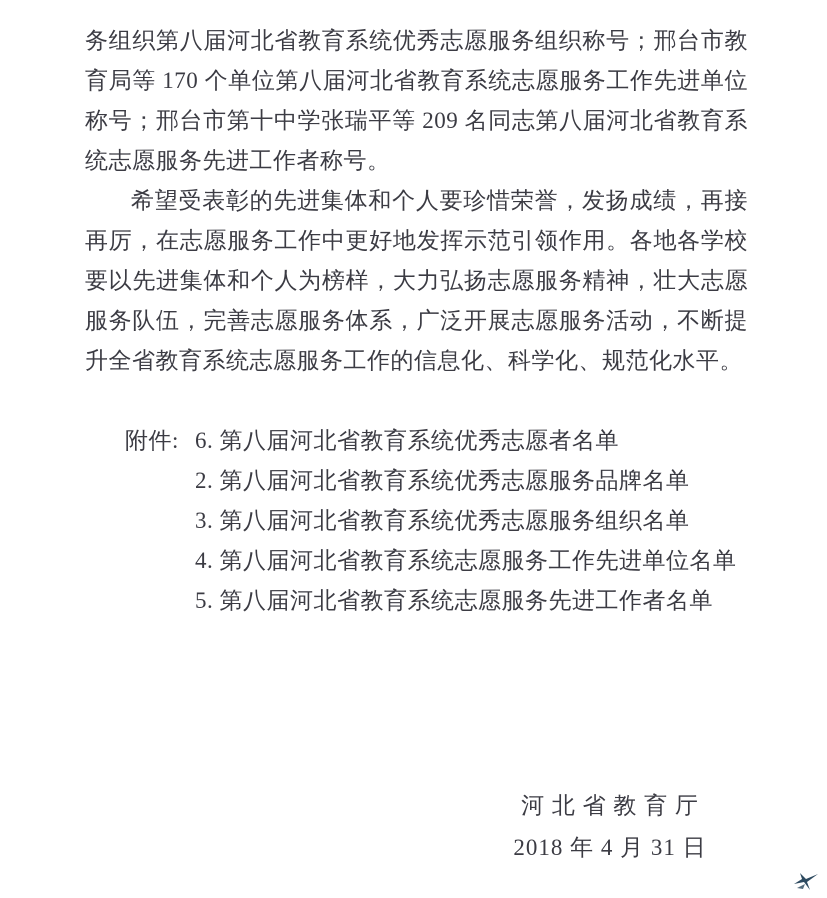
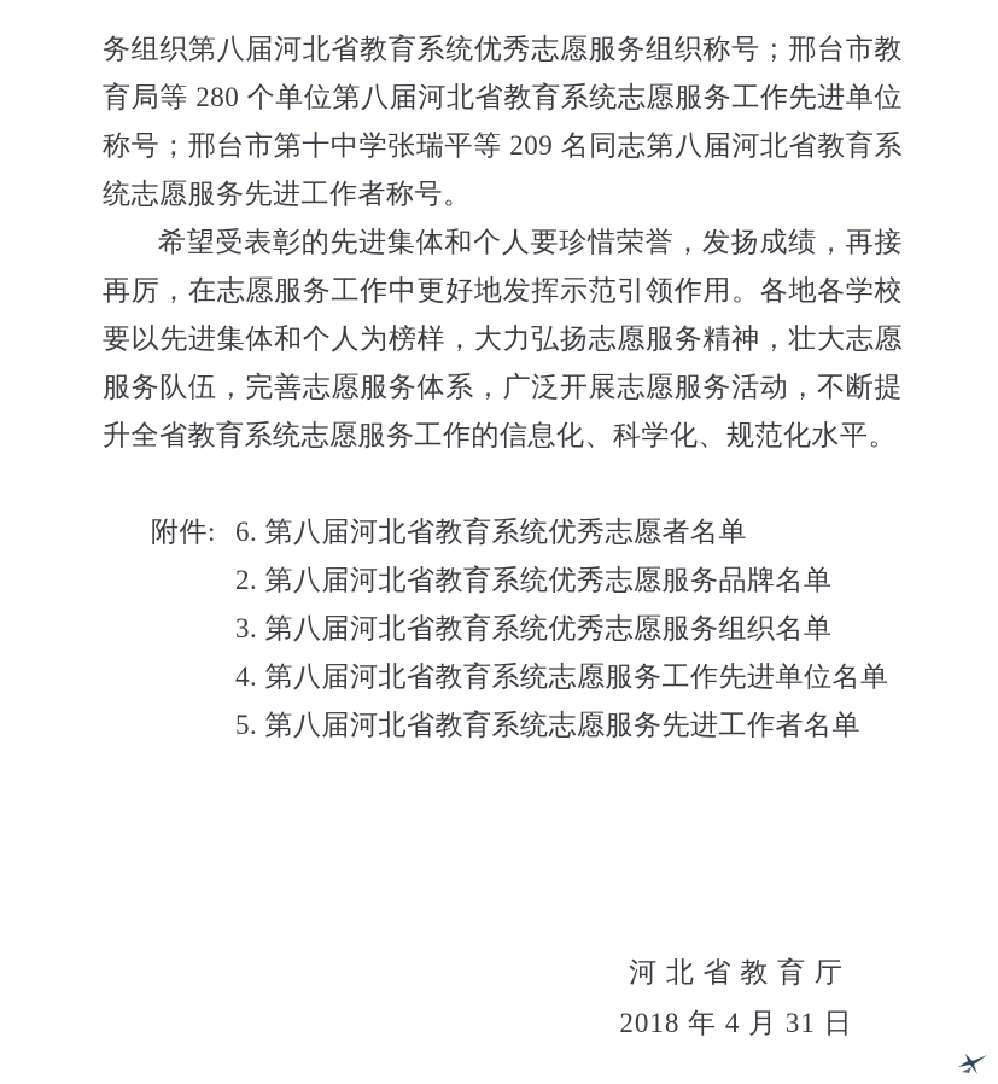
- 务组织第八届河北省教育系统优秀志愿服务组织称号；邢台市教育局等 170 个单位第八届河北省教育系统志愿服务工作先进单位称号；邢台市第十中学张瑞平等 209 名同志第八届河北省教育系统志愿服务先进工作者称号。
+ 务组织第八届河北省教育系统优秀志愿服务组织称号；邢台市教育局等 280 个单位第八届河北省教育系统志愿服务工作先进单位称号；邢台市第十中学张瑞平等 209 名同志第八届河北省教育系统志愿服务先进工作者称号。
  希望受表彰的先进集体和个人要珍惜荣誉，发扬成绩，再接再厉，在志愿服务工作中更好地发挥示范引领作用。各地各学校要以先进集体和个人为榜样，大力弘扬志愿服务精神，壮大志愿服务队伍，完善志愿服务体系，广泛开展志愿服务活动，不断提升全省教育系统志愿服务工作的信息化、科学化、规范化水平。
  附件:
  6. 第八届河北省教育系统优秀志愿者名单
  2. 第八届河北省教育系统优秀志愿服务品牌名单
  3. 第八届河北省教育系统优秀志愿服务组织名单
  4. 第八届河北省教育系统志愿服务工作先进单位名单
  5. 第八届河北省教育系统志愿服务先进工作者名单
  河 北 省 教 育 厅
  2018 年 4 月 31 日
